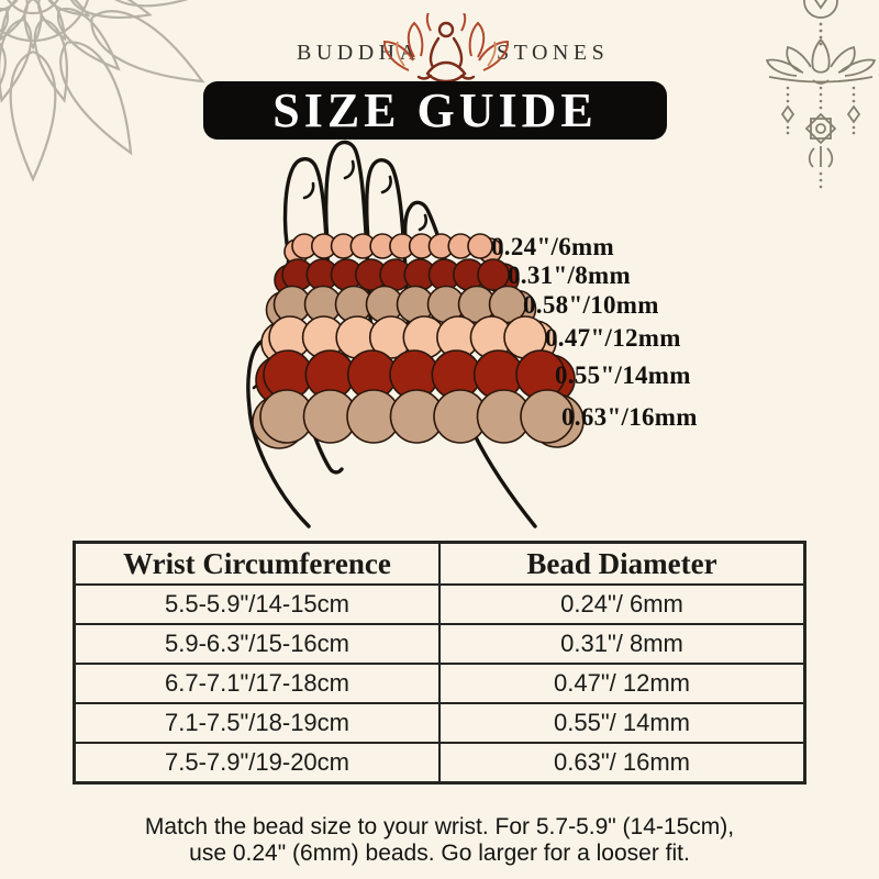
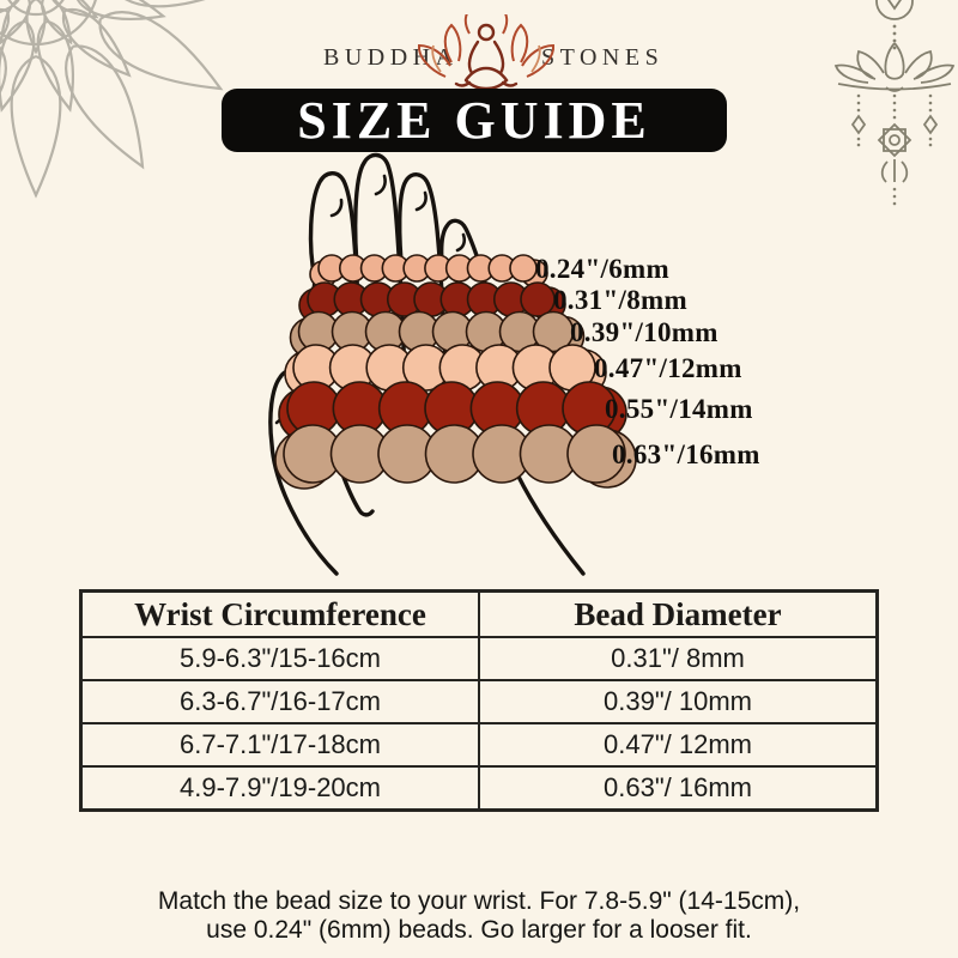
  BUDDHA
  TONES
  SIZE GUIDE
  0.24"/6mm
  0.31"/8mm
- 0.58"/10mm
+ 0.39"/10mm
  0.47"/12mm
  0.55"/14mm
  0.63"/16mm
  Wrist Circumference	Bead Diameter
- 5.5-5.9"/14-15cm	0.24"/ 6mm
  5.9-6.3"/15-16cm	0.31"/ 8mm
+ 6.3-6.7"/16-17cm	0.39"/ 10mm
  6.7-7.1"/17-18cm	0.47"/ 12mm
- 7.1-7.5"/18-19cm	0.55"/ 14mm
- 7.5-7.9"/19-20cm	0.63"/ 16mm
+ 4.9-7.9"/19-20cm	0.63"/ 16mm
- Match the bead size to your wrist. For 5.7-5.9" (14-15cm),
+ Match the bead size to your wrist. For 7.8-5.9" (14-15cm),
  use 0.24" (6mm) beads. Go larger for a looser fit.
